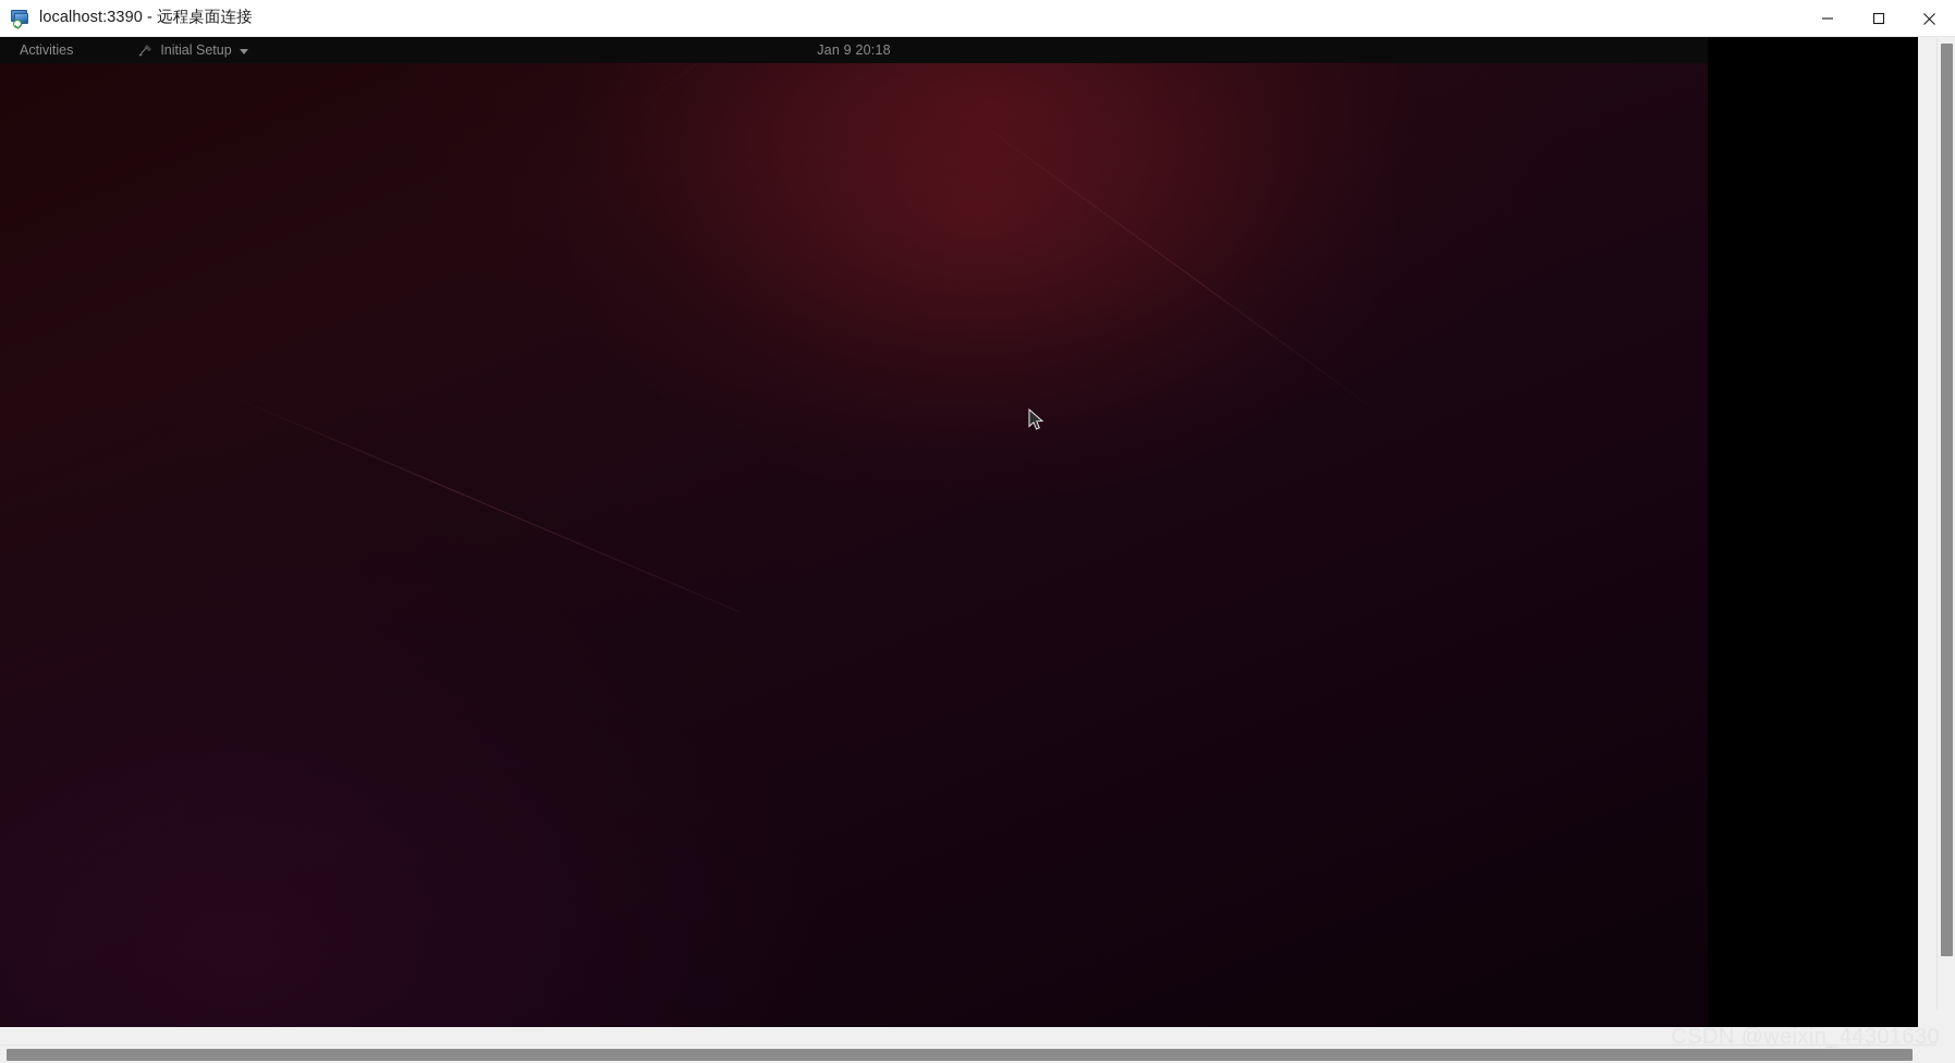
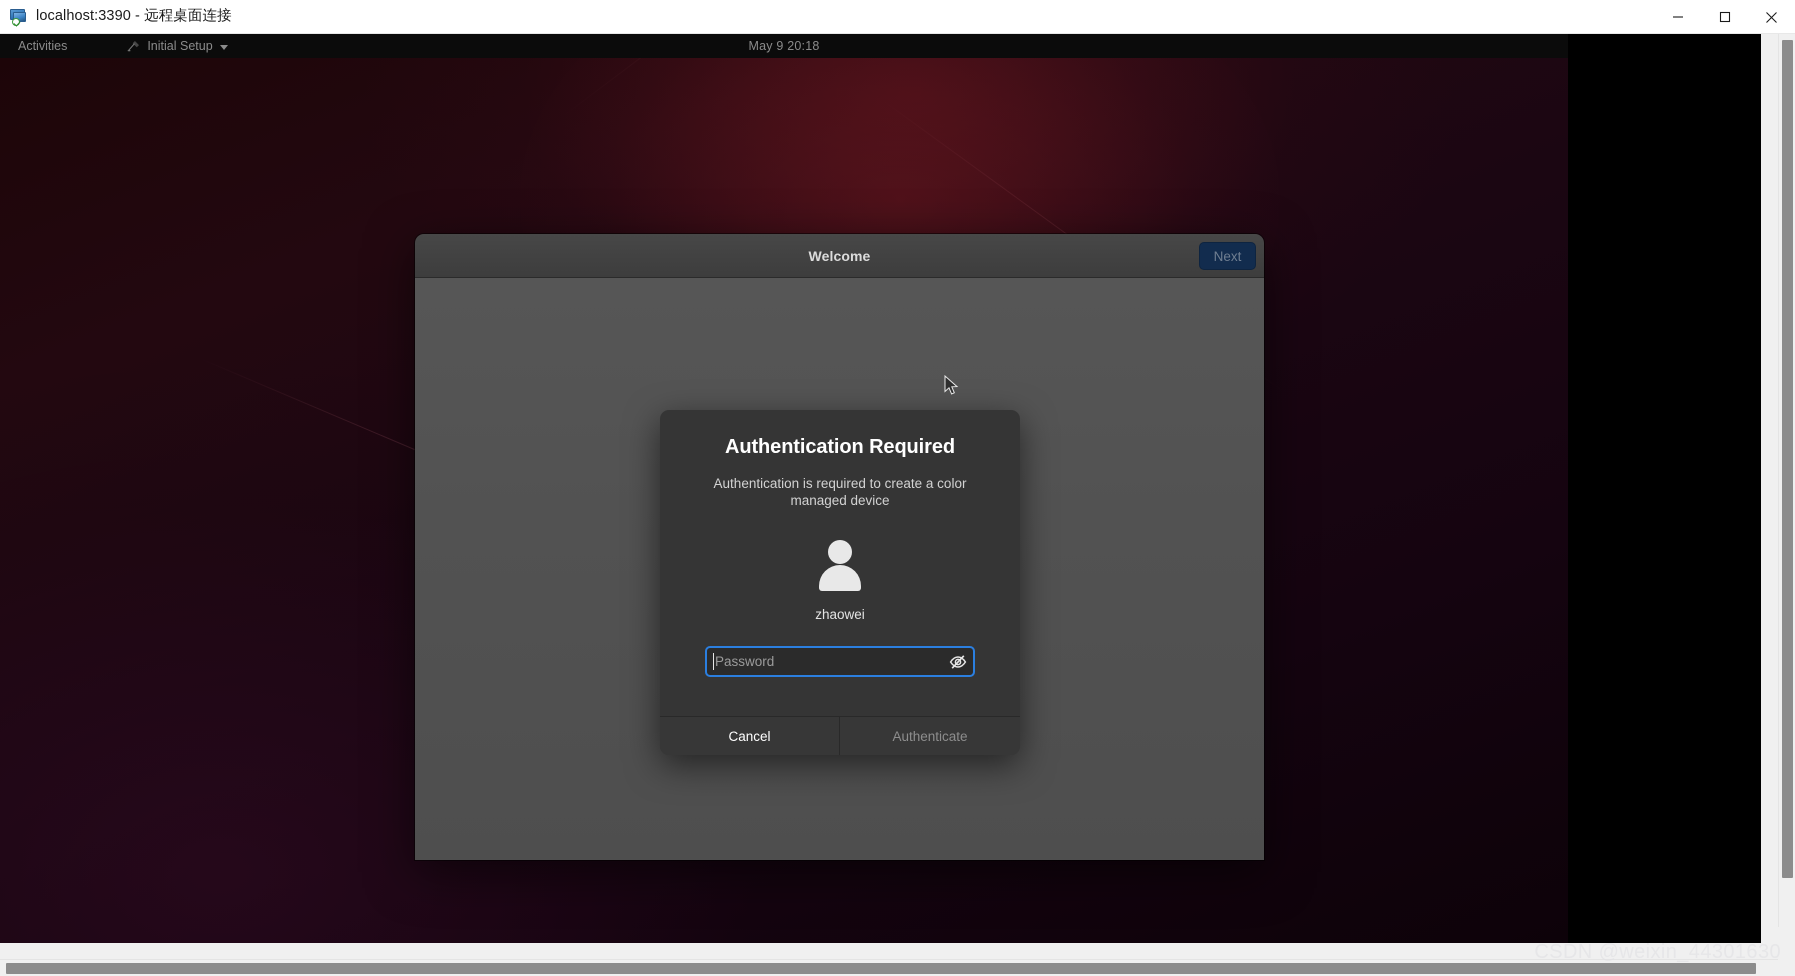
  localhost:3390 - 远程桌面连接
  Activities
  Initial Setup
- Jan 9 20:18
+ May 9 20:18
+ Welcome
+ Next
+ Authentication Required
+ Authentication is required to create a color managed device
+ zhaowei
+ Password
+ Cancel
+ Authenticate
  CSDN @weixin_44301630
